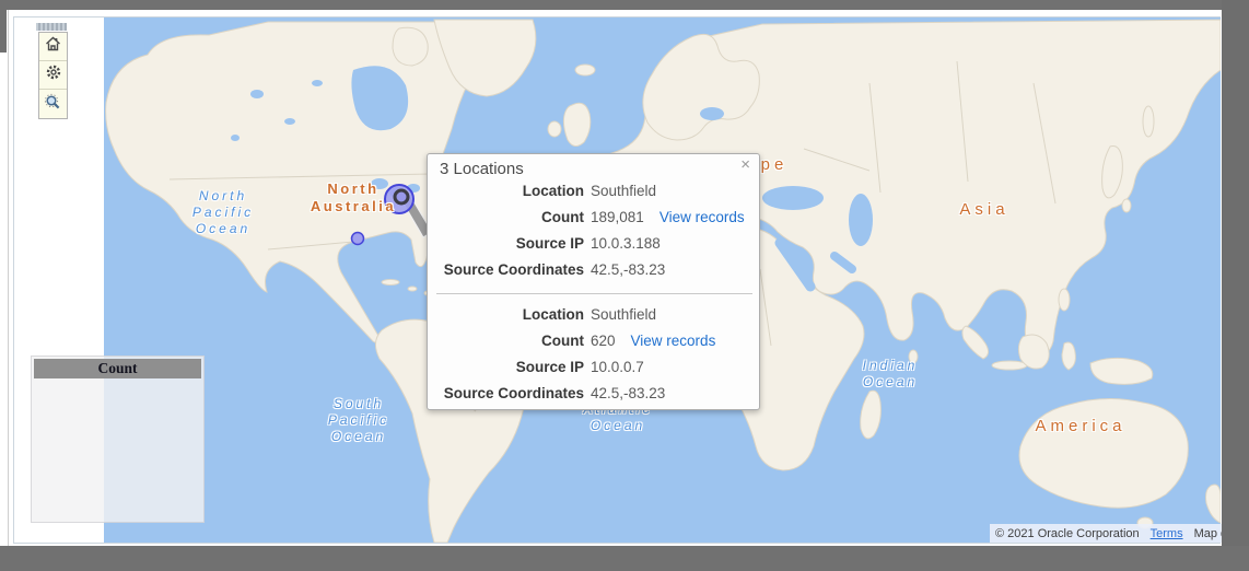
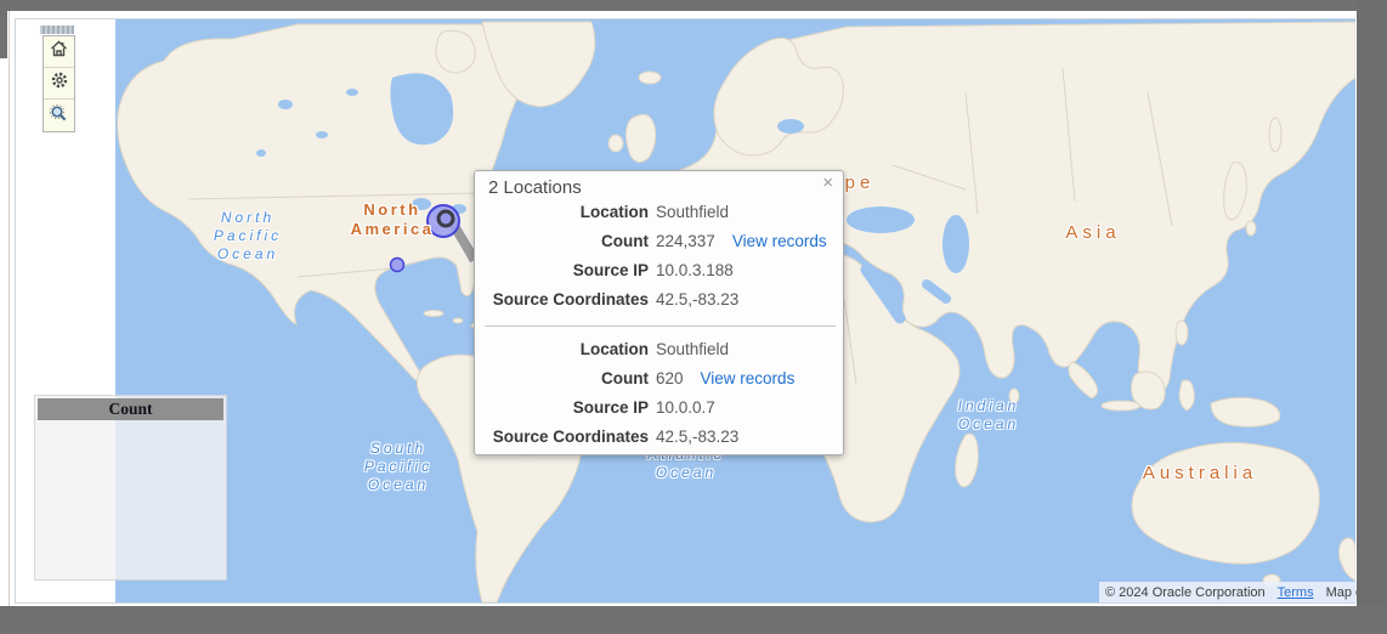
  North
  Pacific
  Ocean
  South
  Pacific
  Ocean
  Ocean
  Indian
  Ocean
  North
- Australia
+ America
  Asia
- America
+ Australia
  Count
- 3 Locations
+ 2 Locations
  ×
  Location
  Southfield
  Count
- 189,081
+ 224,337
  View records
  Source IP
  10.0.3.188
  Source Coordinates
  42.5,-83.23
  Location
  Southfield
  Count
  620
  View records
  Source IP
  10.0.0.7
  Source Coordinates
  42.5,-83.23
- © 2021 Oracle Corporation
+ © 2024 Oracle Corporation
  Terms
